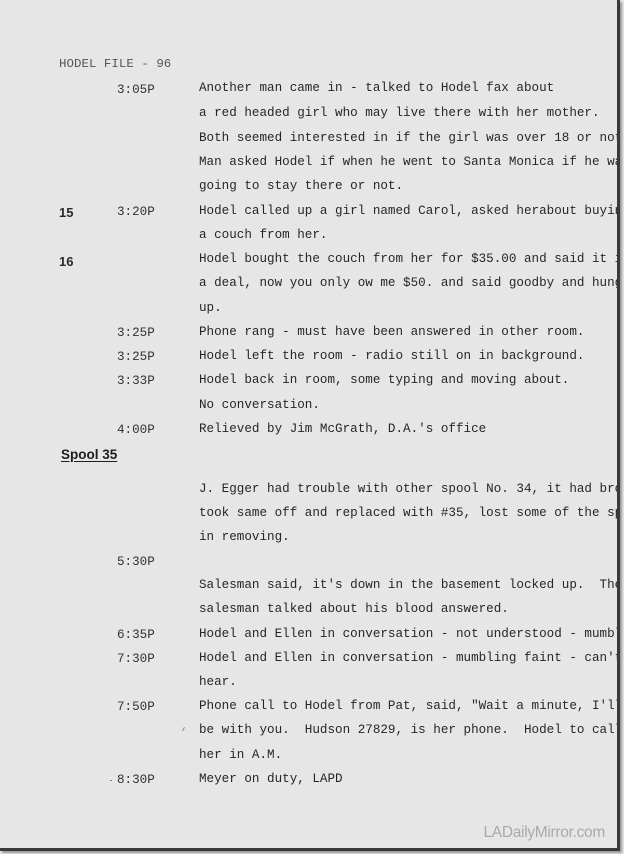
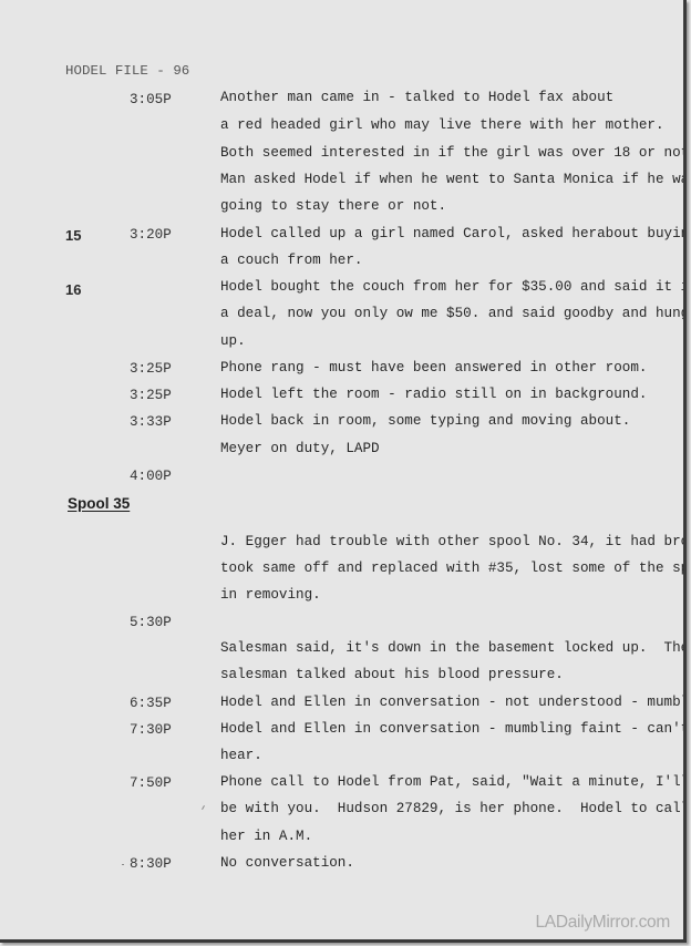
  HODEL FILE - 96
  3:05P
  Another man came in - talked to Hodel fax about
  a red headed girl who may live there with her mother.
  Both seemed interested in if the girl was over 18 or no
  Man asked Hodel if when he went to Santa Monica if he w
  going to stay there or not.
  15
  3:20P
  Hodel called up a girl named Carol, asked herabout buyi
  a couch from her.
  16
  Hodel bought the couch from her for $35.00 and said it
  a deal, now you only ow me $50. and said goodby and hun
  up.
  3:25P
  Phone rang - must have been answered in other room.
  3:25P
  Hodel left the room - radio still on in background.
  3:33P
  Hodel back in room, some typing and moving about.
- No conversation.
+ Meyer on duty, LAPD
  4:00P
- Relieved by Jim McGrath, D.A.'s office
  Spool 35
  J. Egger had trouble with other spool No. 34, it had br
  took same off and replaced with #35, lost some of the s
  in removing.
  5:30P
  Salesman said, it's down in the basement locked up. Th
- salesman talked about his blood answered.
+ salesman talked about his blood pressure.
  6:35P
  Hodel and Ellen in conversation - not understood - mumb
  7:30P
  Hodel and Ellen in conversation - mumbling faint - can'
  hear.
  7:50P
  Phone call to Hodel from Pat, said, "Wait a minute, I'l
  be with you. Hudson 27829, is her phone. Hodel to cal
  her in A.M.
  8:30P
- Meyer on duty, LAPD
+ No conversation.
  LADailyMirror.com
